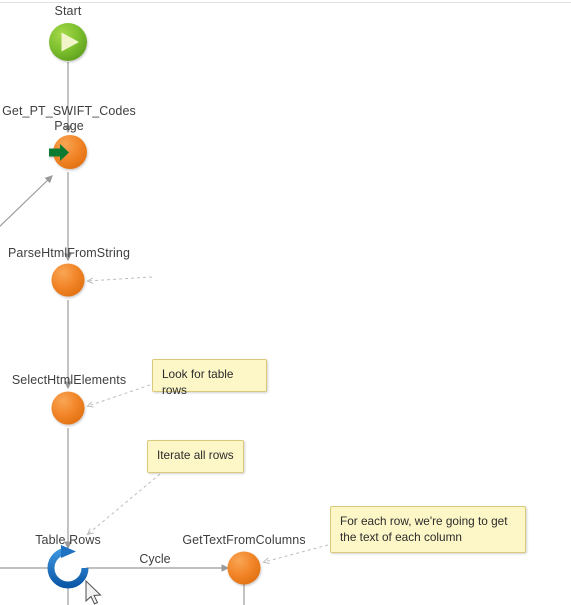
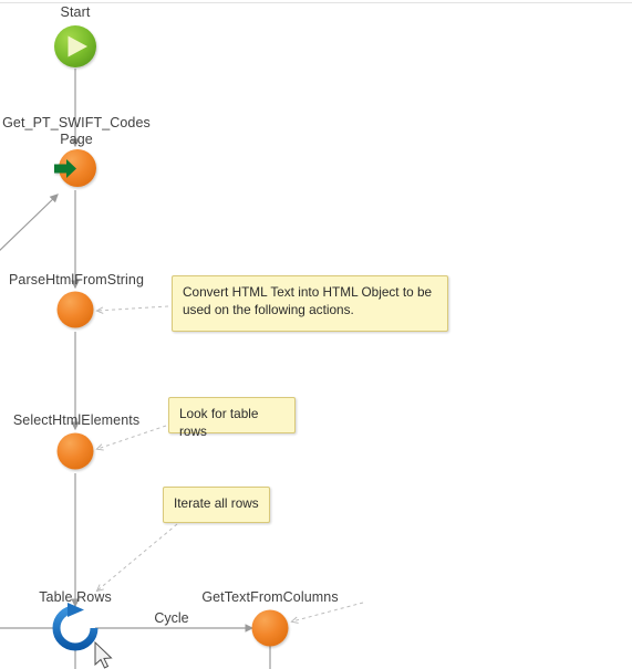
  Start
  Get_PT_SWIFT_Codes
  Page
  ParseHtmlFromString
  SelectHtmlElements
  Table Rows
  GetTextFromColumns
  Cycle
+ Convert HTML Text into HTML Object to be used on the following actions.
  Look for table rows
  Iterate all rows
- For each row, we're going to get the text of each column
